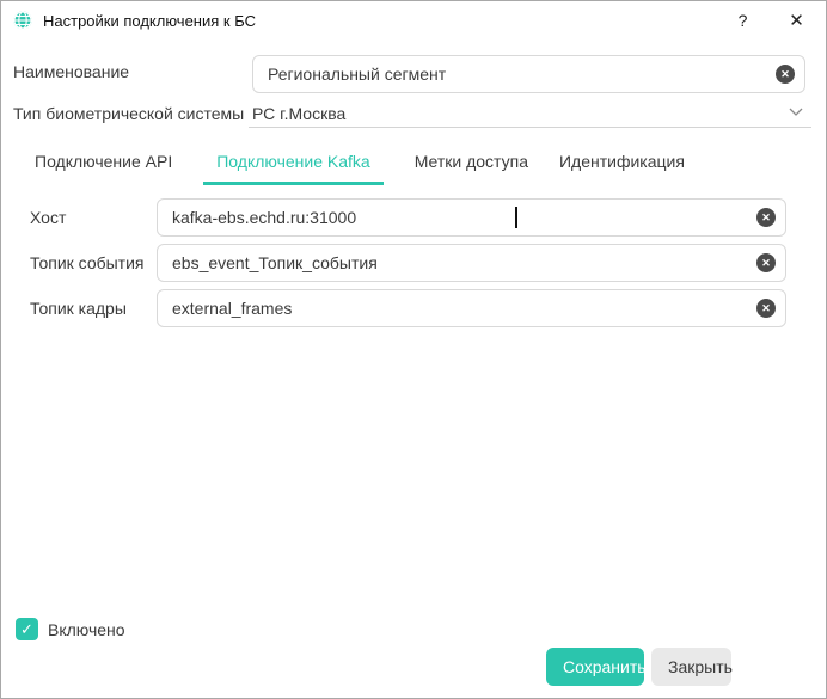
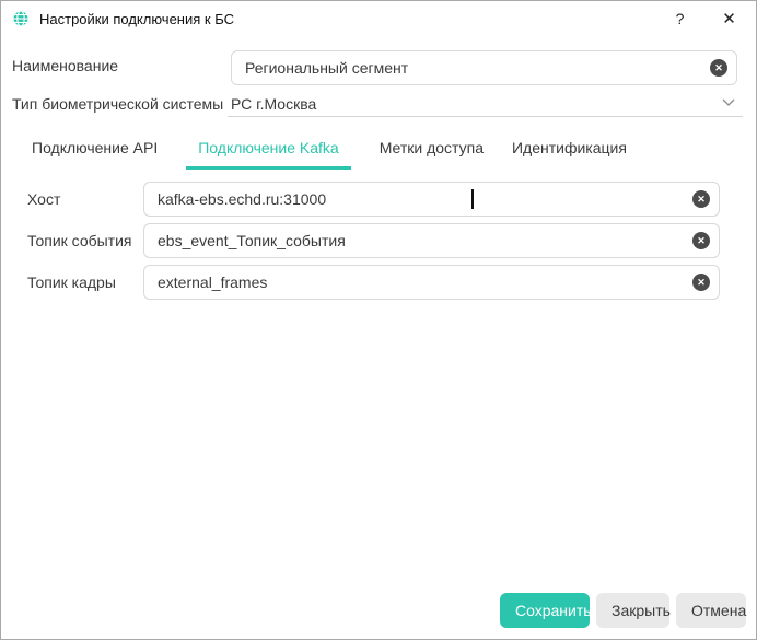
  Настройки подключения к БС
  ?
  ✕
  Наименование
  Региональный сегмент
  ✕
  Тип биометрической системы
  РС г.Москва
  Подключение API
  Подключение Kafka
  Метки доступа
  Идентификация
  Хост
  kafka-ebs.echd.ru:31000
  ✕
  Топик события
  ebs_event_Топик_события
  ✕
  Топик кадры
  external_frames
  ✕
- ✓
- Включено
  Сохранить
  Закрыть
+ Отмена
